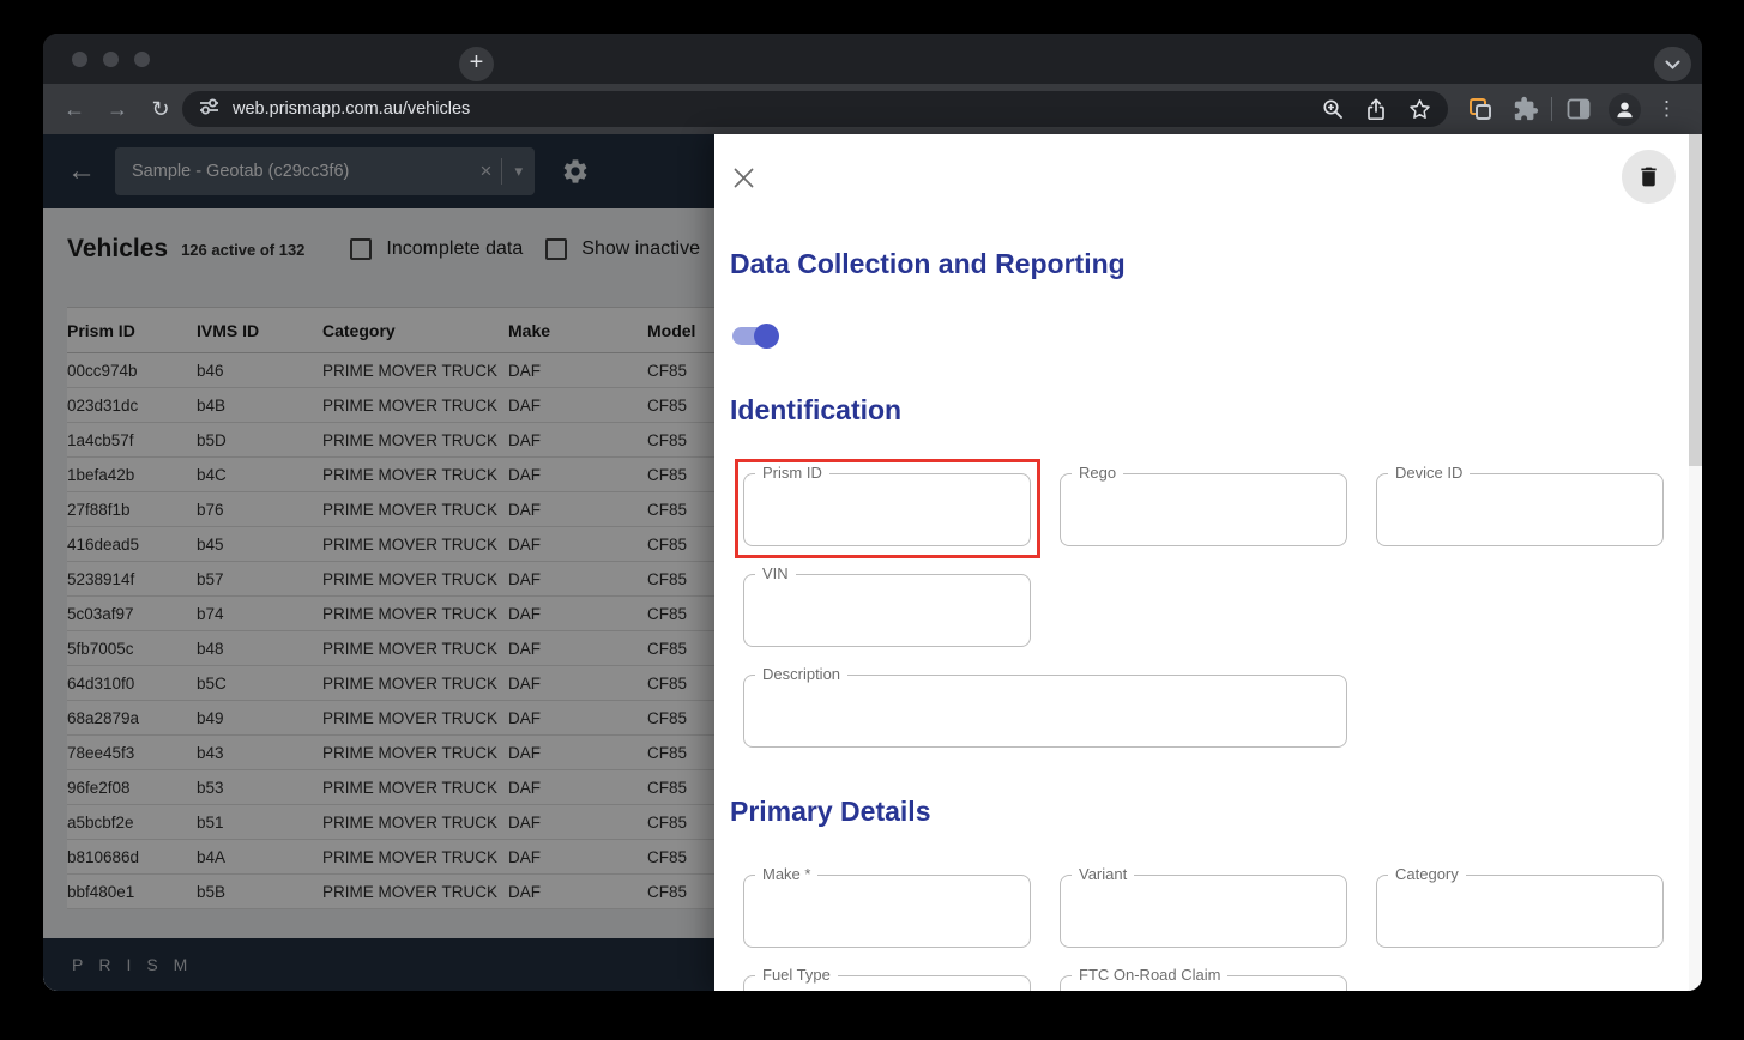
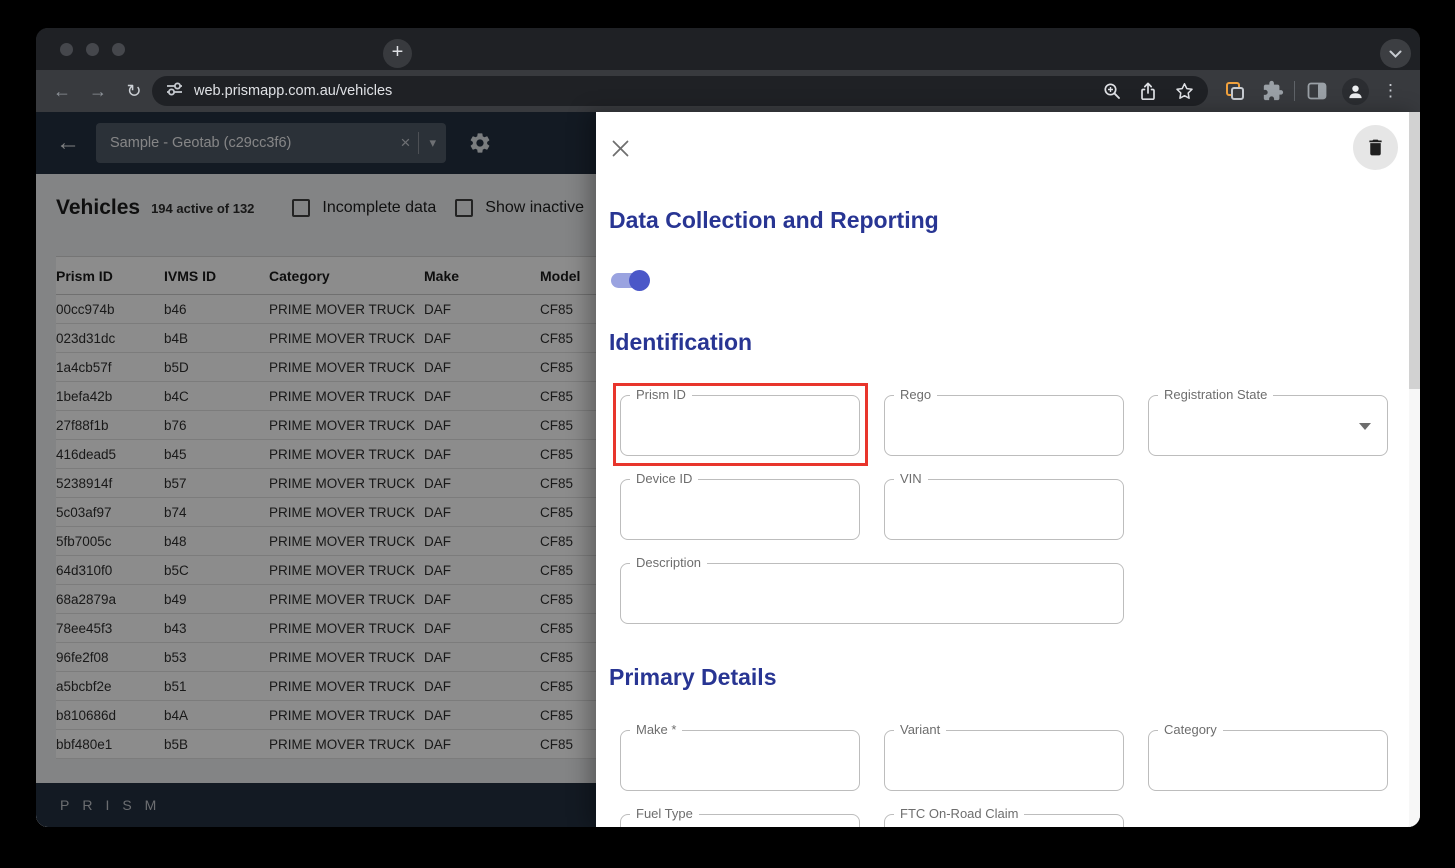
  +
  ←
  →
  ↻
  web.prismapp.com.au/vehicles
  ⋮
  ←
  Sample - Geotab (c29cc3f6)
  ×
  ▾
  Vehicles
- 126 active of 132
+ 194 active of 132
  Incomplete data
  Show inactive
  Prism ID	IVMS ID	Category	Make	Model
  00cc974b	b46	PRIME MOVER TRUCK	DAF	CF85
  023d31dc	b4B	PRIME MOVER TRUCK	DAF	CF85
  1a4cb57f	b5D	PRIME MOVER TRUCK	DAF	CF85
  1befa42b	b4C	PRIME MOVER TRUCK	DAF	CF85
  27f88f1b	b76	PRIME MOVER TRUCK	DAF	CF85
  416dead5	b45	PRIME MOVER TRUCK	DAF	CF85
  5238914f	b57	PRIME MOVER TRUCK	DAF	CF85
  5c03af97	b74	PRIME MOVER TRUCK	DAF	CF85
  5fb7005c	b48	PRIME MOVER TRUCK	DAF	CF85
  64d310f0	b5C	PRIME MOVER TRUCK	DAF	CF85
  68a2879a	b49	PRIME MOVER TRUCK	DAF	CF85
  78ee45f3	b43	PRIME MOVER TRUCK	DAF	CF85
  96fe2f08	b53	PRIME MOVER TRUCK	DAF	CF85
  a5bcbf2e	b51	PRIME MOVER TRUCK	DAF	CF85
  b810686d	b4A	PRIME MOVER TRUCK	DAF	CF85
  bbf480e1	b5B	PRIME MOVER TRUCK	DAF	CF85
  PRISM
  Data Collection and Reporting
  Identification
  Prism ID
  Rego
+ Registration State
  Device ID
  VIN
  Description
  Primary Details
  Make *
  Variant
  Category
  Fuel Type
  FTC On-Road Claim
